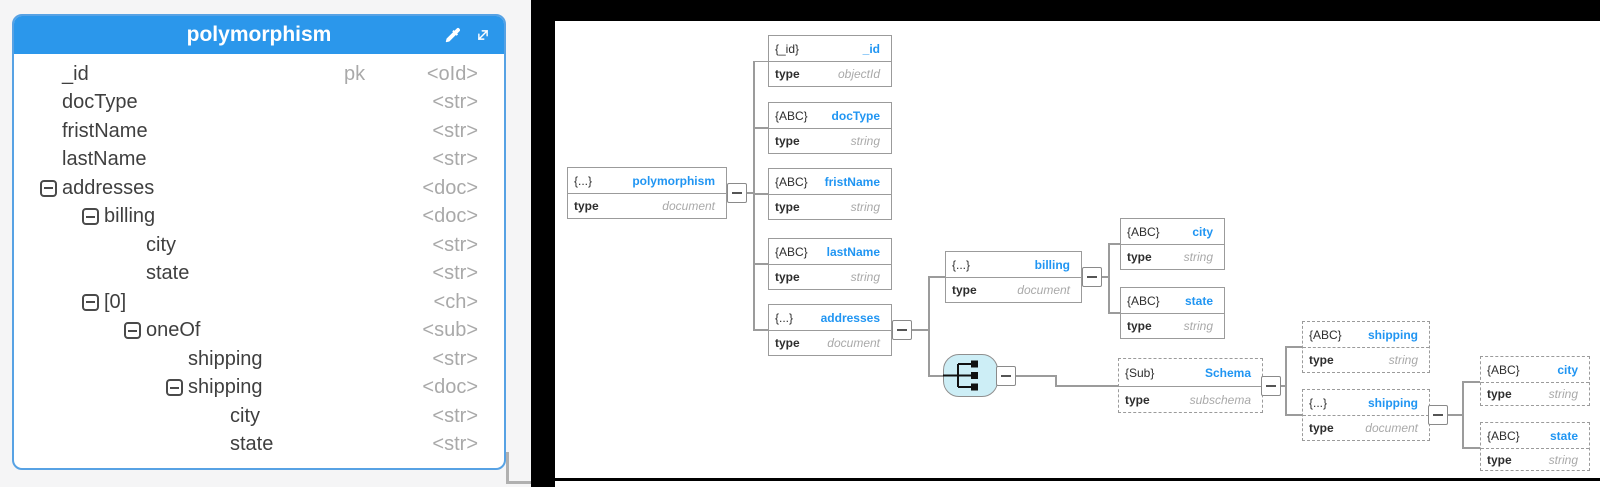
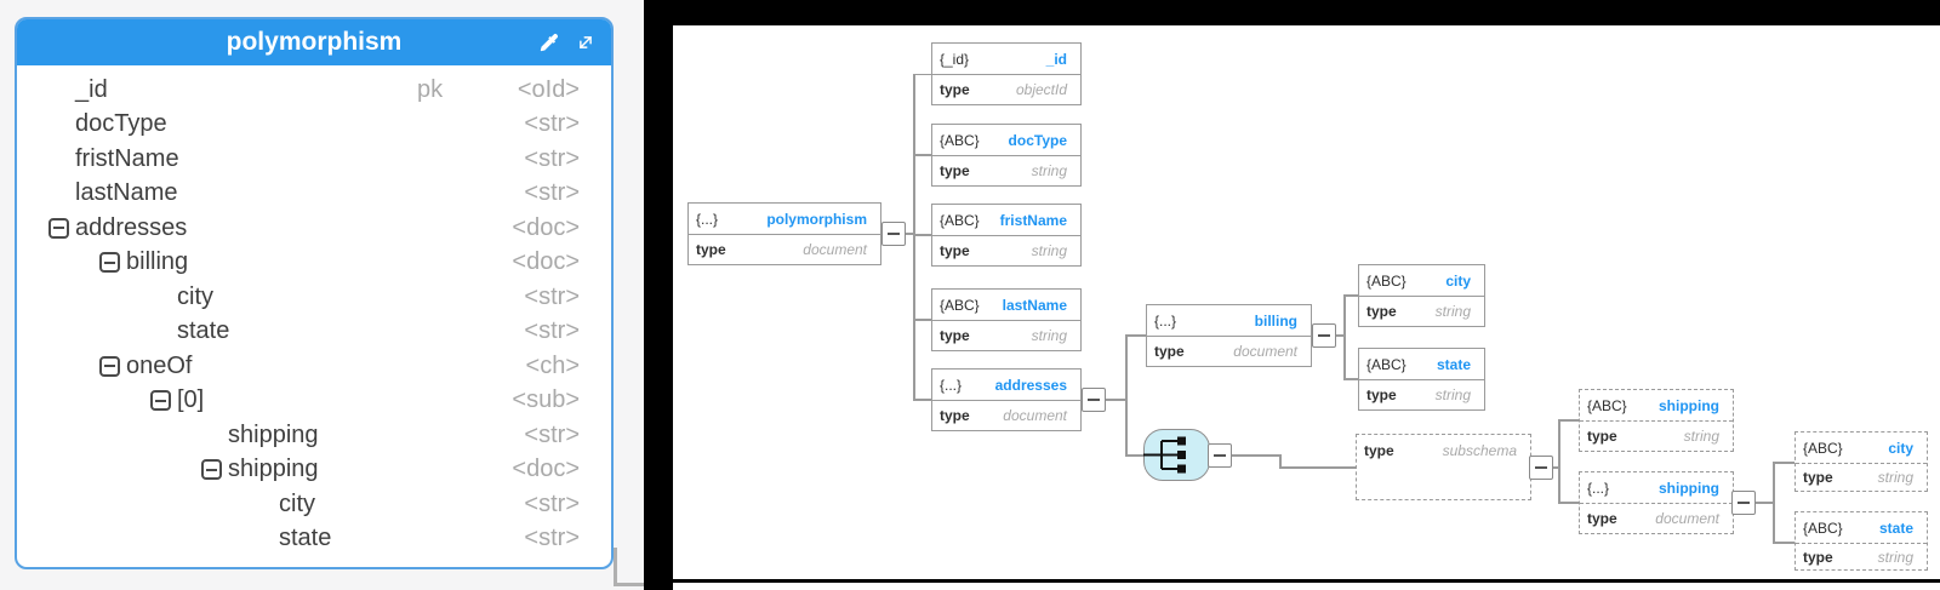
  polymorphism
  _id
  pk
  <oId>
  docType
  <str>
  fristName
  <str>
  lastName
  <str>
  addresses
  <doc>
  billing
  <doc>
  city
  <str>
  state
  <str>
- [0]
+ oneOf
  <ch>
- oneOf
+ [0]
  <sub>
  shipping
  <str>
  shipping
  <doc>
  city
  <str>
  state
  <str>
  {...}
  polymorphism
  type
  document
  {_id}
  _id
  type
  objectId
  {ABC}
  docType
  type
  string
  {ABC}
  fristName
  type
  string
  {ABC}
  lastName
  type
  string
  {...}
  addresses
  type
  document
  {...}
  billing
  type
  document
  {ABC}
  city
  type
  string
  {ABC}
  state
  type
  string
- {Sub}
- Schema
  type
  subschema
  {ABC}
  shipping
  type
  string
  {...}
  shipping
  type
  document
  {ABC}
  city
  type
  string
  {ABC}
  state
  type
  string
